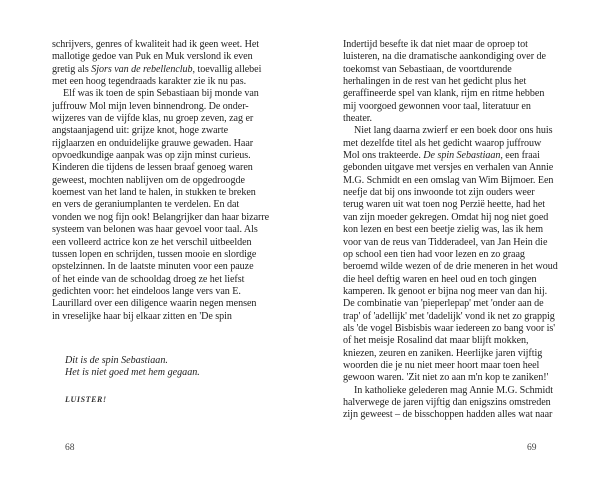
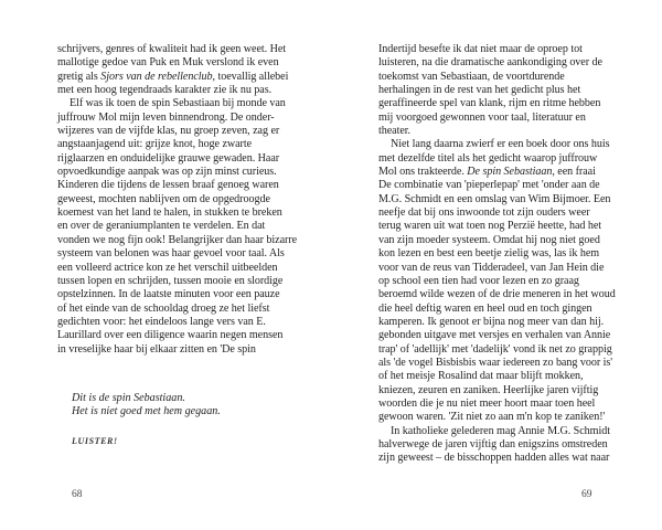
  schrijvers, genres of kwaliteit had ik geen weet. Het
  mallotige gedoe van Puk en Muk verslond ik even
  gretig als Sjors van de rebellenclub, toevallig allebei
  met een hoog tegendraads karakter zie ik nu pas.
  Elf was ik toen de spin Sebastiaan bij monde van
  juffrouw Mol mijn leven binnendrong. De onder-
  wijzeres van de vijfde klas, nu groep zeven, zag er
  angstaanjagend uit: grijze knot, hoge zwarte
  rijglaarzen en onduidelijke grauwe gewaden. Haar
  opvoedkundige aanpak was op zijn minst curieus.
  Kinderen die tijdens de lessen braaf genoeg waren
  geweest, mochten nablijven om de opgedroogde
  koemest van het land te halen, in stukken te breken
- en vers de geraniumplanten te verdelen. En dat
+ en over de geraniumplanten te verdelen. En dat
  vonden we nog fijn ook! Belangrijker dan haar bizarre
  systeem van belonen was haar gevoel voor taal. Als
  een volleerd actrice kon ze het verschil uitbeelden
  tussen lopen en schrijden, tussen mooie en slordige
  opstelzinnen. In de laatste minuten voor een pauze
  of het einde van de schooldag droeg ze het liefst
  gedichten voor: het eindeloos lange vers van E.
  Laurillard over een diligence waarin negen mensen
  in vreselijke haar bij elkaar zitten en 'De spin
  Dit is de spin Sebastiaan.
  Het is niet goed met hem gegaan.
  LUISTER!
  68
  Indertijd besefte ik dat niet maar de oproep tot
  luisteren, na die dramatische aankondiging over de
  toekomst van Sebastiaan, de voortdurende
  herhalingen in de rest van het gedicht plus het
  geraffineerde spel van klank, rijm en ritme hebben
  mij voorgoed gewonnen voor taal, literatuur en
  theater.
  Niet lang daarna zwierf er een boek door ons huis
  met dezelfde titel als het gedicht waarop juffrouw
  Mol ons trakteerde. De spin Sebastiaan, een fraai
- gebonden uitgave met versjes en verhalen van Annie
+ De combinatie van 'pieperlepap' met 'onder aan de
  M.G. Schmidt en een omslag van Wim Bijmoer. Een
  neefje dat bij ons inwoonde tot zijn ouders weer
  terug waren uit wat toen nog Perzië heette, had het
- van zijn moeder gekregen. Omdat hij nog niet goed
+ van zijn moeder systeem. Omdat hij nog niet goed
  kon lezen en best een beetje zielig was, las ik hem
  voor van de reus van Tidderadeel, van Jan Hein die
  op school een tien had voor lezen en zo graag
  beroemd wilde wezen of de drie meneren in het woud
  die heel deftig waren en heel oud en toch gingen
  kamperen. Ik genoot er bijna nog meer van dan hij.
- De combinatie van 'pieperlepap' met 'onder aan de
+ gebonden uitgave met versjes en verhalen van Annie
  trap' of 'adellijk' met 'dadelijk' vond ik net zo grappig
  als 'de vogel Bisbisbis waar iedereen zo bang voor is'
  of het meisje Rosalind dat maar blijft mokken,
  kniezen, zeuren en zaniken. Heerlijke jaren vijftig
  woorden die je nu niet meer hoort maar toen heel
  gewoon waren. 'Zit niet zo aan m'n kop te zaniken!'
  In katholieke gelederen mag Annie M.G. Schmidt
  halverwege de jaren vijftig dan enigszins omstreden
  zijn geweest – de bisschoppen hadden alles wat naar
  69
